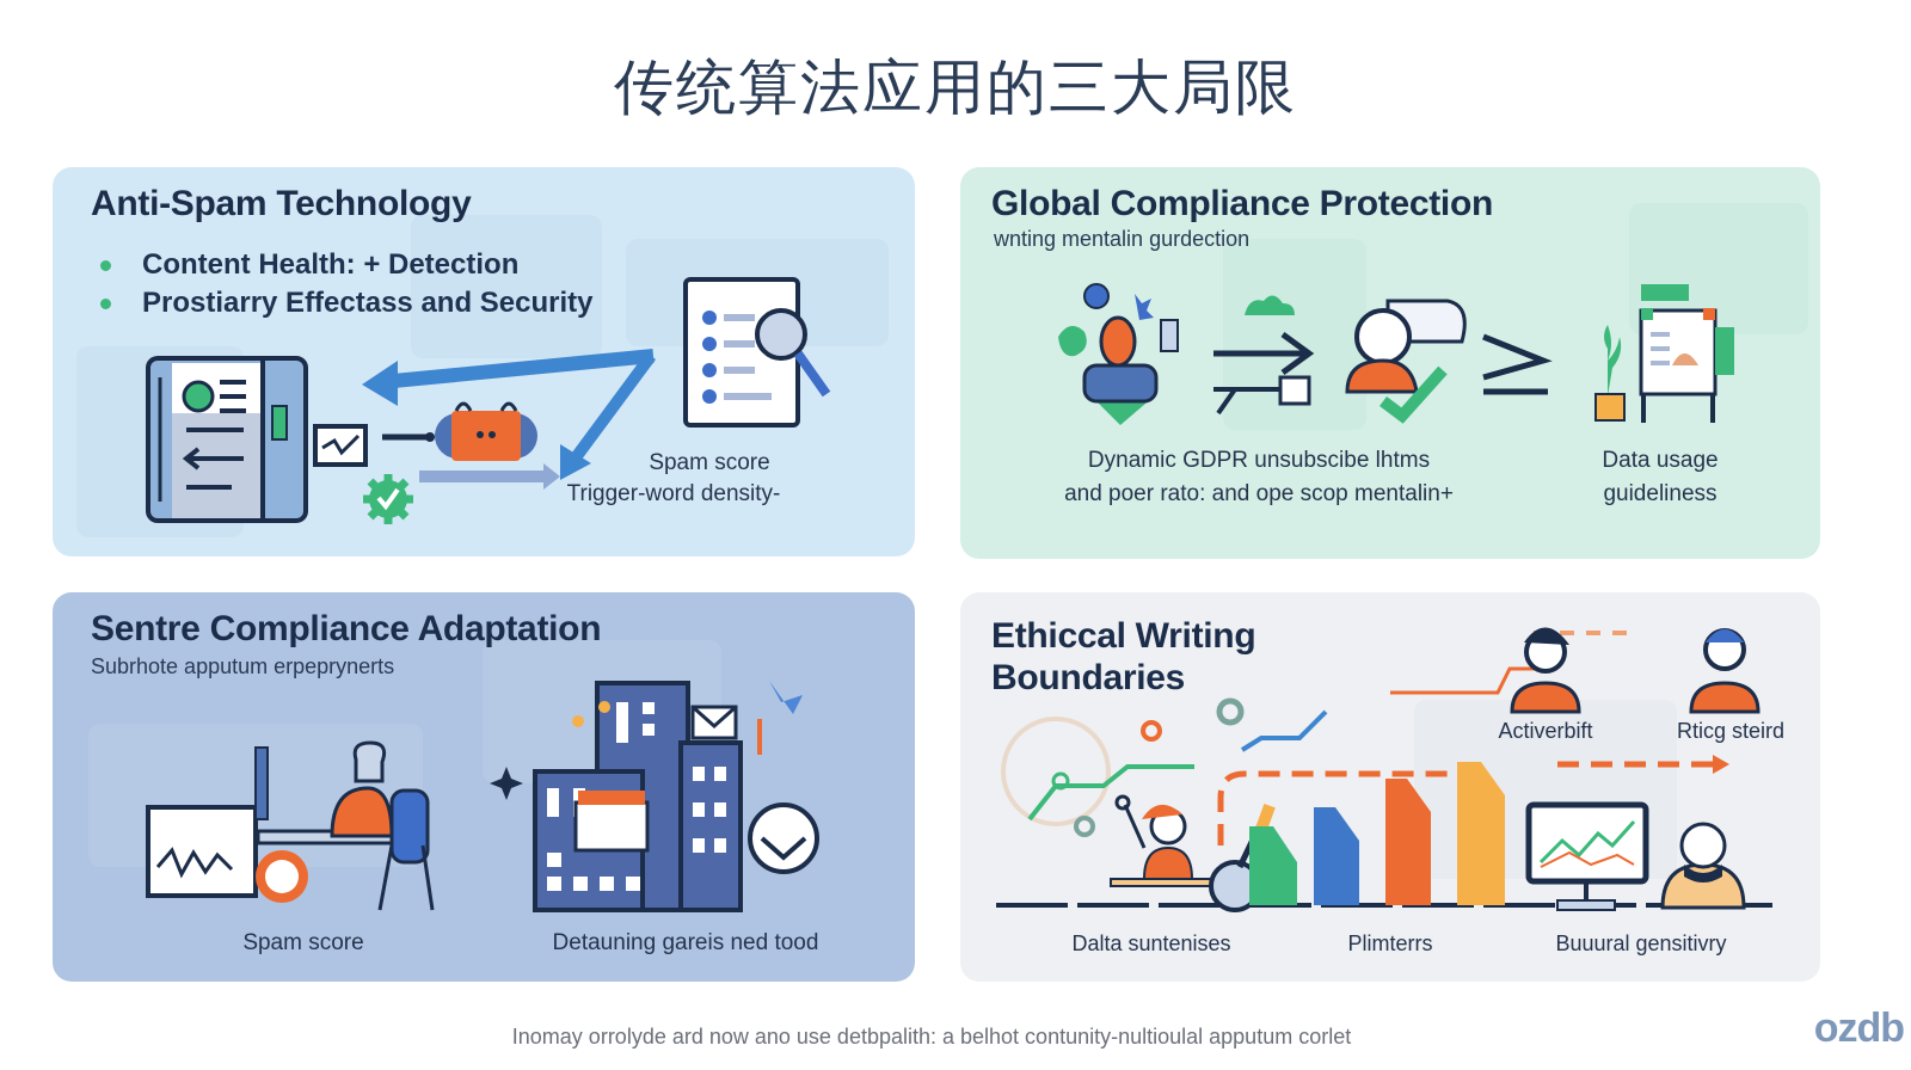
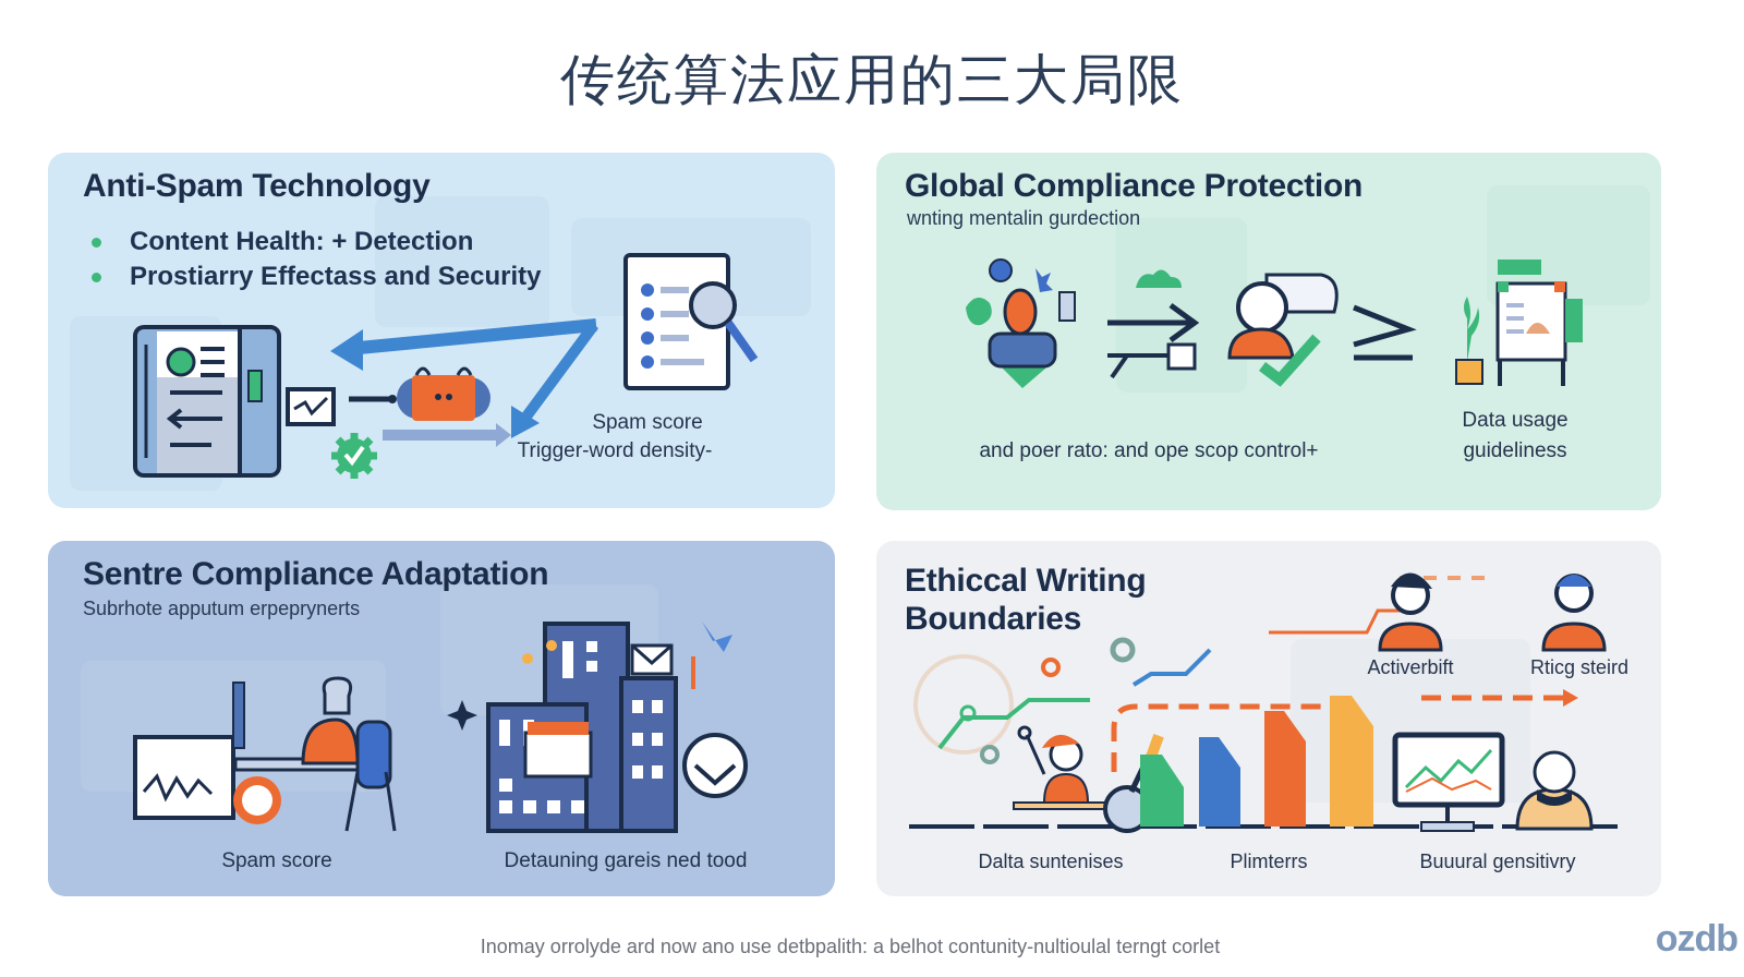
  传统算法应用的三大局限
  Anti-Spam Technology
  Content Health: + Detection
  Prostiarry Effectass and Security
  Spam score
  Trigger-word density-
  Global Compliance Protection
  wnting mentalin gurdection
- Dynamic GDPR unsubscibe lhtms
- and poer rato: and ope scop mentalin+
+ and poer rato: and ope scop control+
  Data usage
  guideliness
  Sentre Compliance Adaptation
  Subrhote apputum erpeprynerts
  Spam score
  Detauning gareis ned tood
  Ethiccal Writing
  Boundaries
  Activerbift
  Rticg steird
  Dalta suntenises
  Plimterrs
  Buuural gensitivry
- Inomay orrolyde ard now ano use detbpalith: a belhot contunity-nultioulal apputum corlet
+ Inomay orrolyde ard now ano use detbpalith: a belhot contunity-nultioulal terngt corlet
  ozdb
